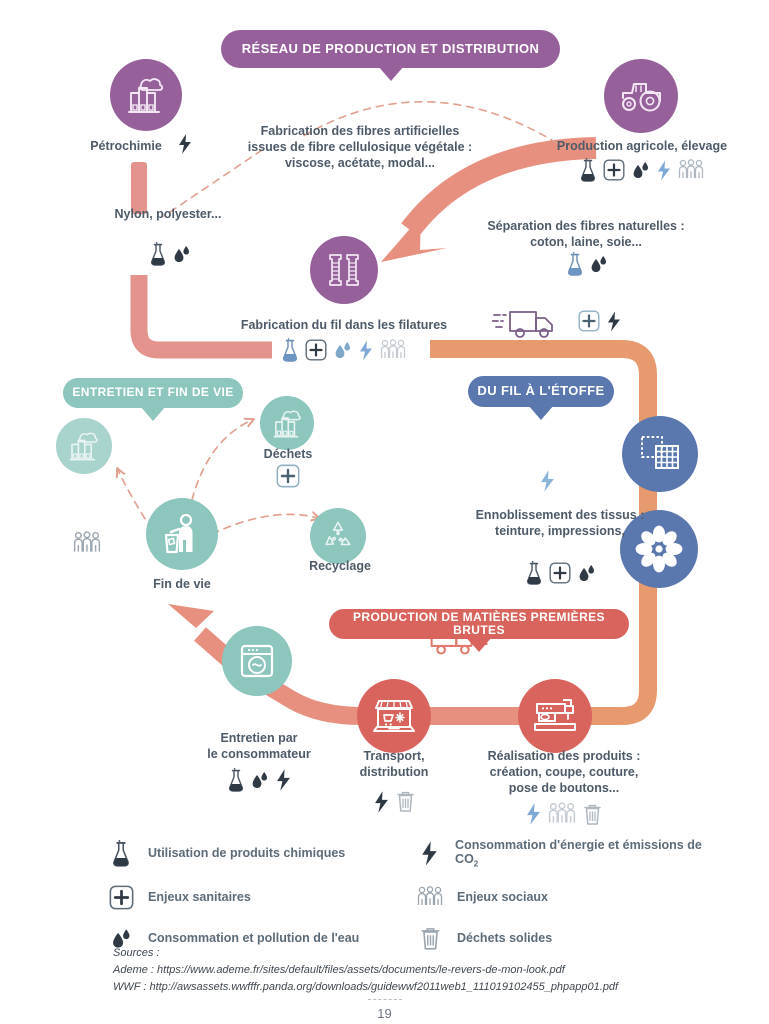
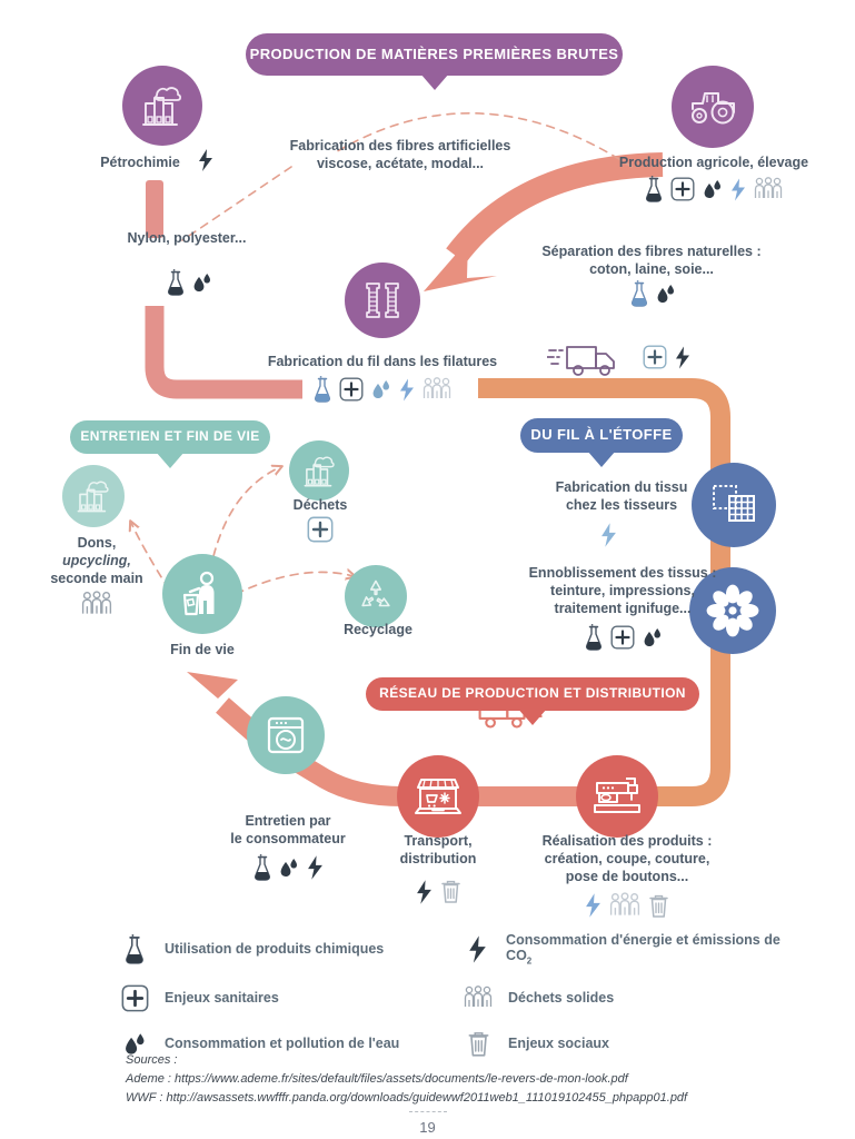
- RÉSEAU DE PRODUCTION ET DISTRIBUTION
+ PRODUCTION DE MATIÈRES PREMIÈRES BRUTES
  ENTRETIEN ET FIN DE VIE
  DU FIL À L'ÉTOFFE
- PRODUCTION DE MATIÈRES PREMIÈRES BRUTES
+ RÉSEAU DE PRODUCTION ET DISTRIBUTION
  Pétrochimie
  Nylon, polyester...
  Fabrication des fibres artificielles
- issues de fibre cellulosique végétale :
  viscose, acétate, modal...
  Production agricole, élevage
  Séparation des fibres naturelles :
  coton, laine, soie...
  Fabrication du fil dans les filatures
+ Fabrication du tissu
+ chez les tisseurs
  Ennoblissement des tissus :
  teinture, impressions,
+ traitement ignifuge...
+ Dons,
+ upcycling,
+ seconde main
  Déchets
  Recyclage
  Fin de vie
  Entretien par
  le consommateur
  Transport,
  distribution
  Réalisation des produits :
  création, coupe, couture,
  pose de boutons...
  Utilisation de produits chimiques
  Consommation d'énergie et émissions de CO2
  Enjeux sanitaires
- Enjeux sociaux
+ Déchets solides
  Consommation et pollution de l'eau
- Déchets solides
+ Enjeux sociaux
  Sources :
  Ademe : https://www.ademe.fr/sites/default/files/assets/documents/le-revers-de-mon-look.pdf
  WWF : http://awsassets.wwfffr.panda.org/downloads/guidewwf2011web1_111019102455_phpapp01.pdf
  19
